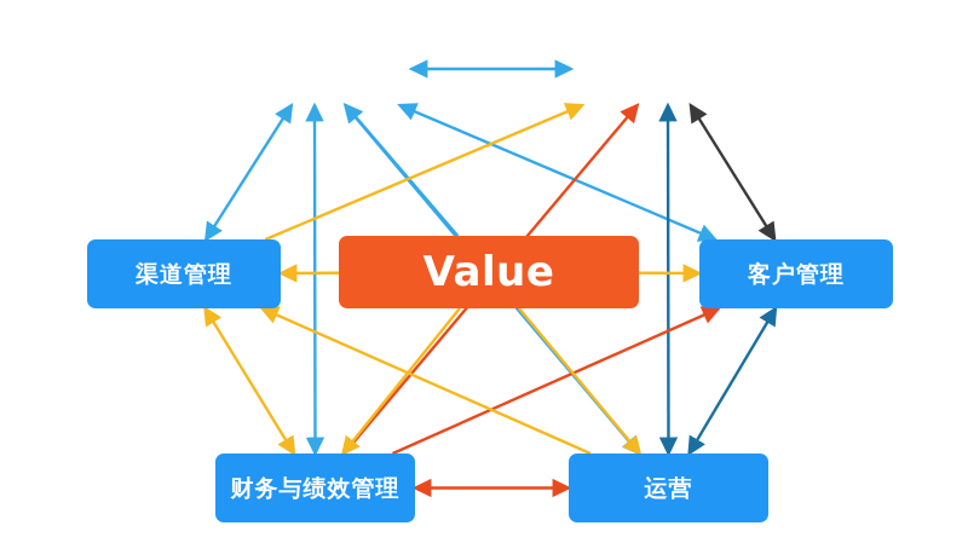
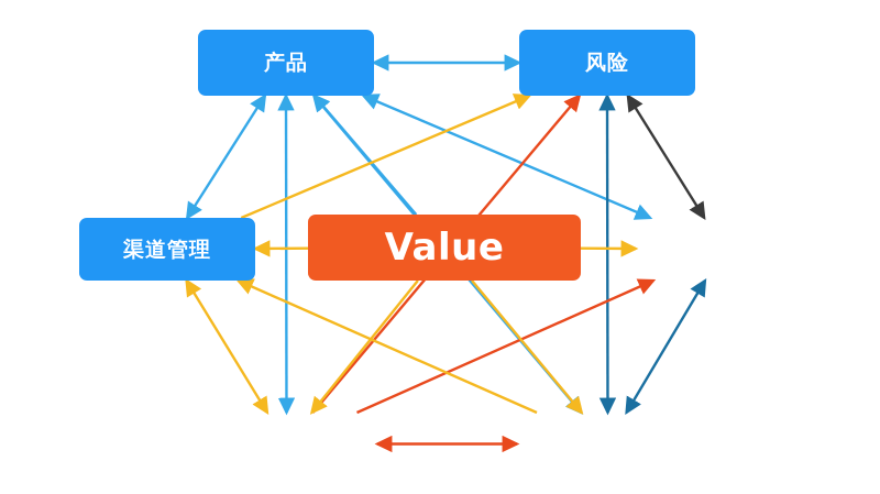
+ 产品
+ 风险
  渠道管理
- 客户管理
- 财务与绩效管理
- 运营
  Value
